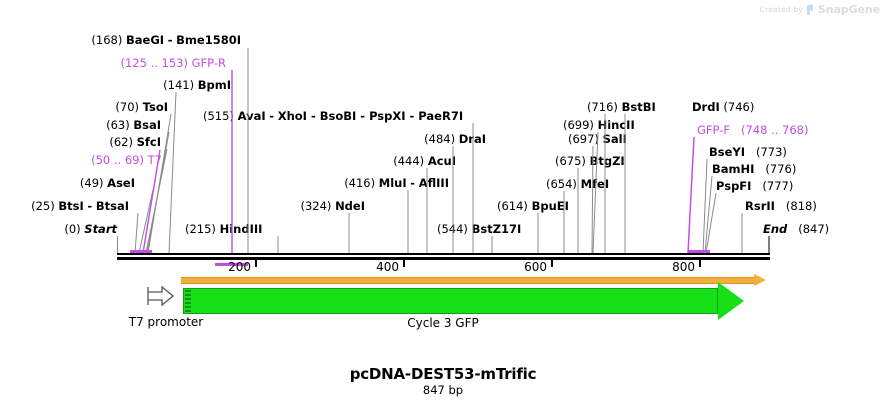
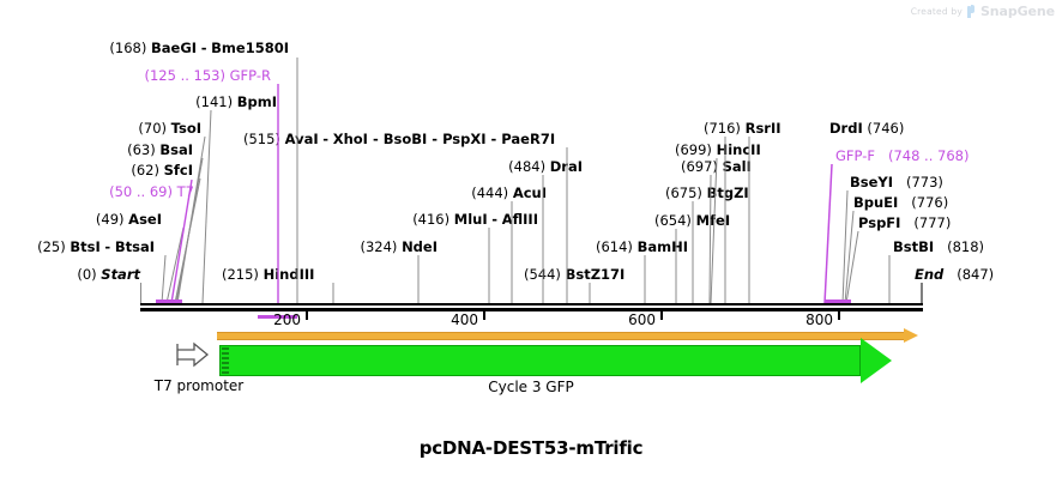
  Created by
  SnapGene
  (168) BaeGI - Bme1580I
  (125 .. 153) GFP-R
  (141) BpmI
  (70) TsoI
  (63) BsaI
  (62) SfcI
  (50 .. 69) T
  (49) AseI
  (25) BtsI - BtsaI
  (0) Start
  (515 AvaI - XhoI - BsoBI - PspXI - PaeR7I
  (484) DraI
  (444) AcuI
  (416) MluI - AflIII
  (324) NdeI
  (215) HindIII
  (544) BstZ17I
- (614) BpuEI
+ (614) BamHI
  (654) MfeI
  (675) BtgZI
  (697) Sal
  (699) HincII
- (716) BstBI
+ (716) RsrII
  DrdI (746)
  GFP-F (748 .. 768)
  BseYI (773)
- BamHI (776)
+ BpuEI (776)
  PspFI (777)
- RsrII (818)
+ BstBI (818)
  End (847)
  200
  400
  600
  800
  T7 promoter
  Cycle 3 GFP
  pcDNA-DEST53-mTrific
- 847 bp
